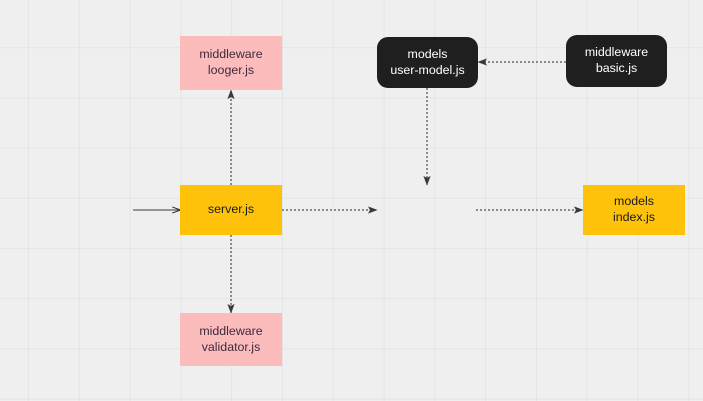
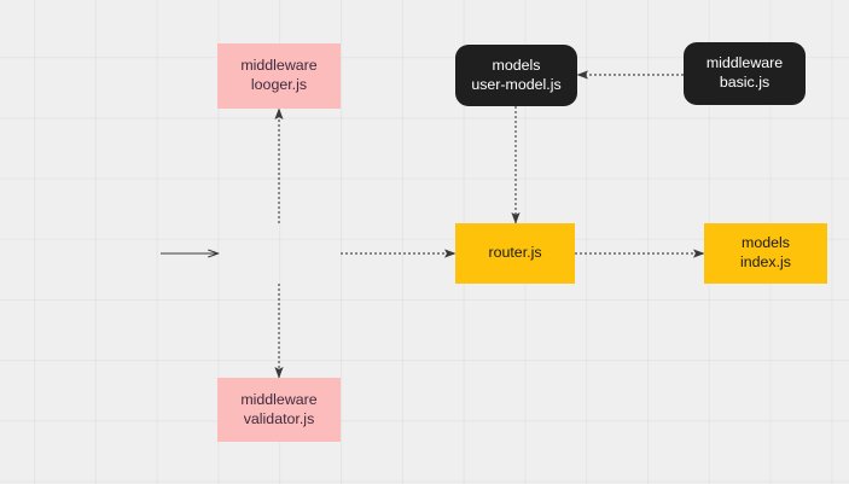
- server.js
  middleware
  looger.js
  middleware
  validator.js
+ router.js
  models
  user-model.js
  middleware
  basic.js
  models
  index.js
